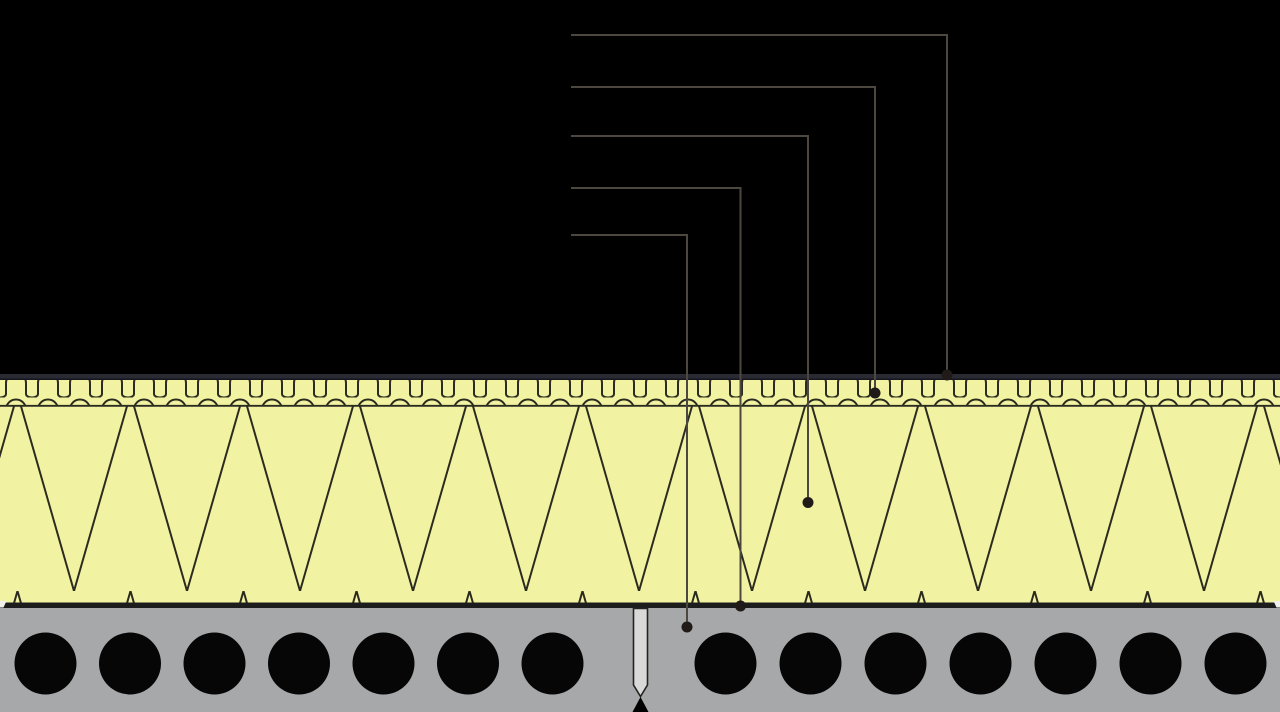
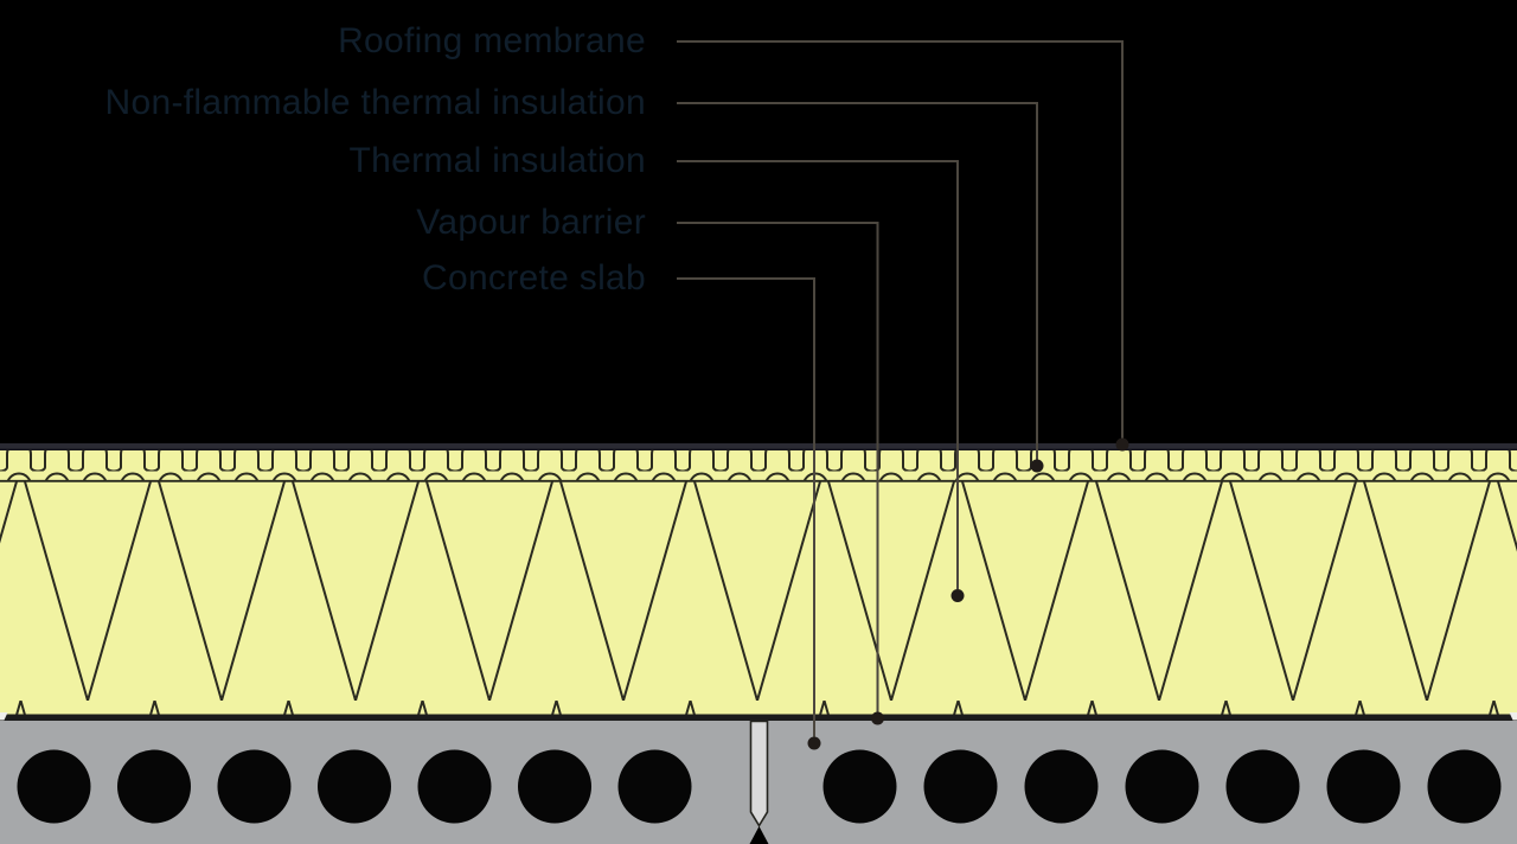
+ Roofing membrane
+ Non-flammable thermal insulation
+ Thermal insulation
+ Vapour barrier
+ Concrete slab
